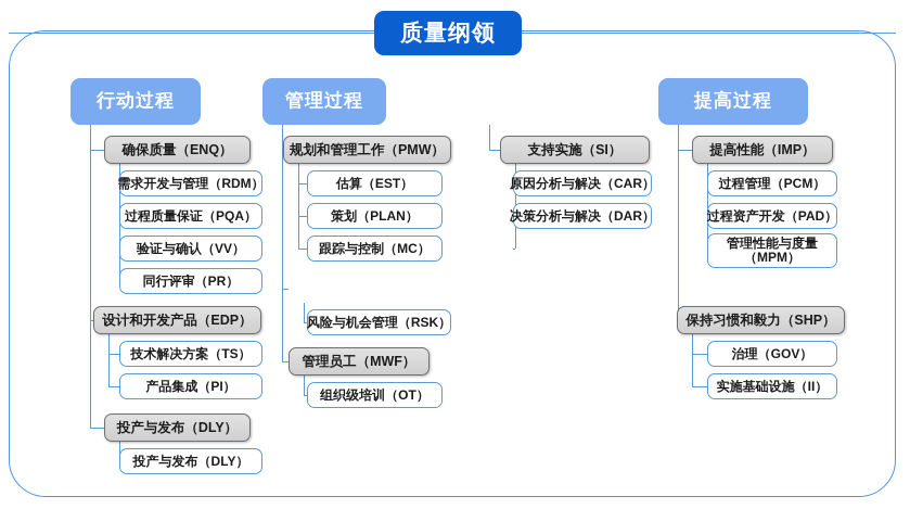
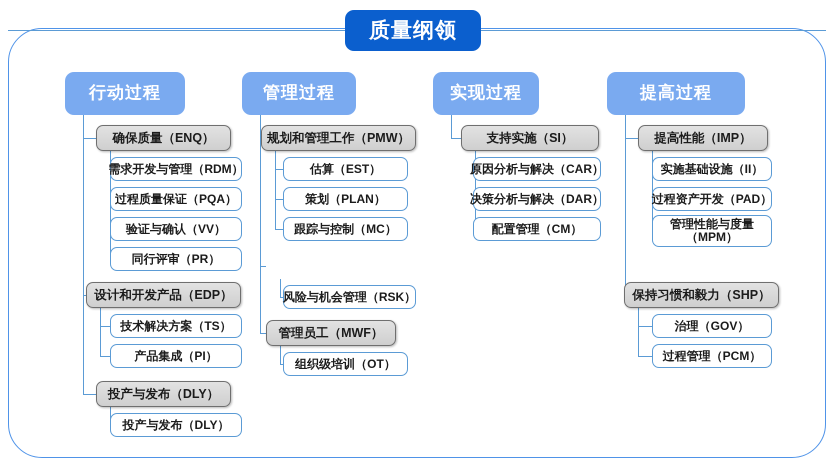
  质量纲领
  行动过程
  确保质量（ENQ）
  需求开发与管理（RDM）
  过程质量保证（PQA）
  验证与确认（VV）
  同行评审（PR）
  设计和开发产品（EDP）
  技术解决方案（TS）
  产品集成（PI）
  投产与发布（DLY）
  投产与发布（DLY）
  管理过程
  规划和管理工作（PMW）
  估算（EST）
  策划（PLAN）
  跟踪与控制（MC）
  风险与机会管理（RSK）
  管理员工（MWF）
  组织级培训（OT）
+ 实现过程
  支持实施（SI）
  原因分析与解决（CAR）
  决策分析与解决（DAR）
+ 配置管理（CM）
  提高过程
  提高性能（IMP）
- 过程管理（PCM）
+ 实施基础设施（II）
  过程资产开发（PAD）
  管理性能与度量（MPM）
  保持习惯和毅力（SHP）
  治理（GOV）
- 实施基础设施（II）
+ 过程管理（PCM）
